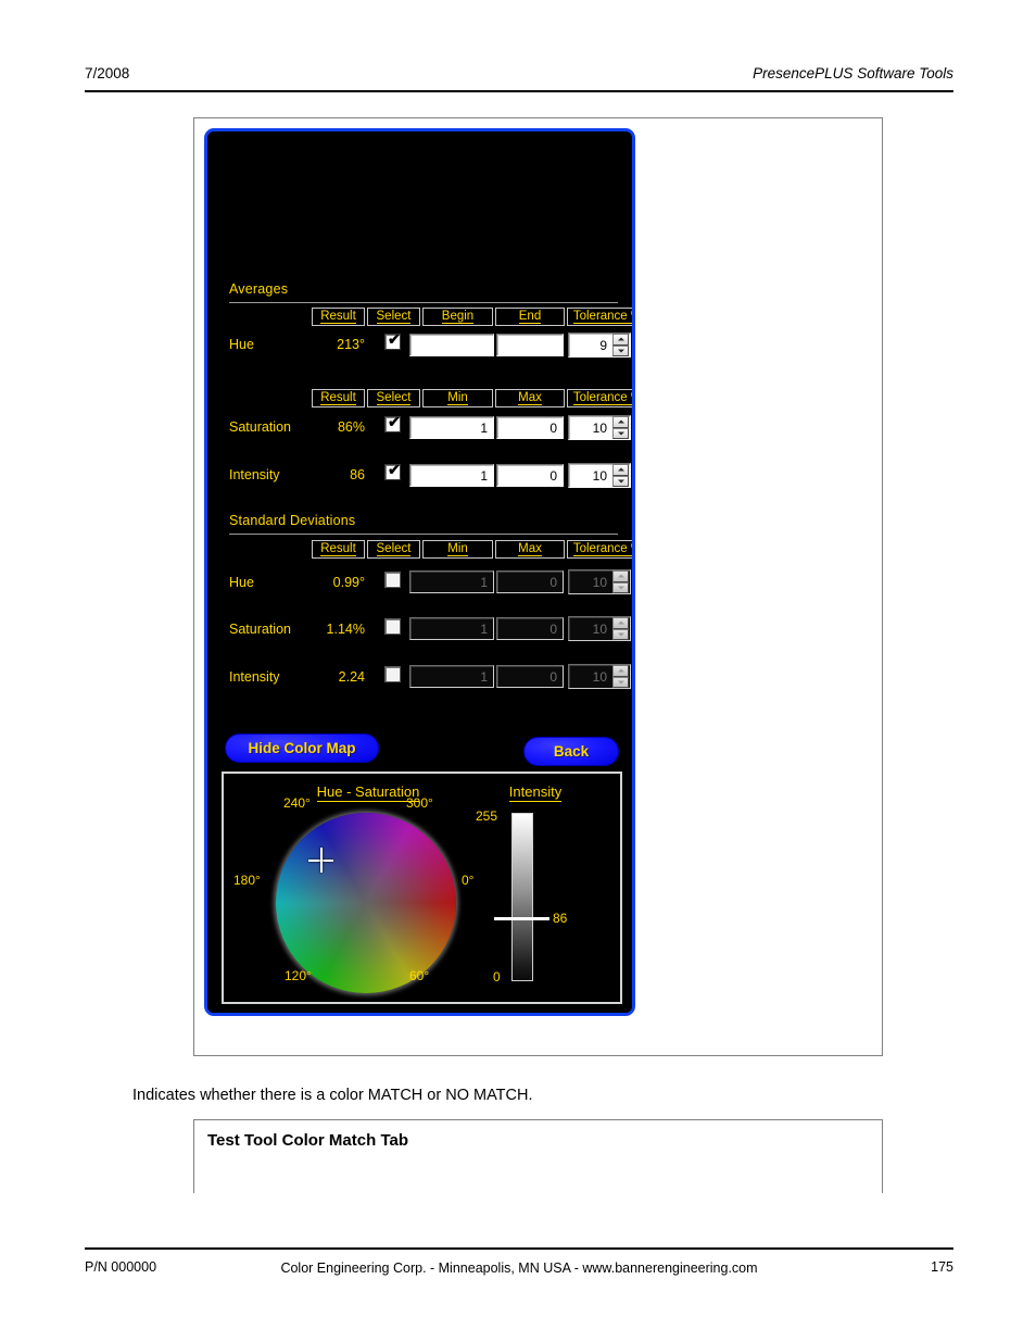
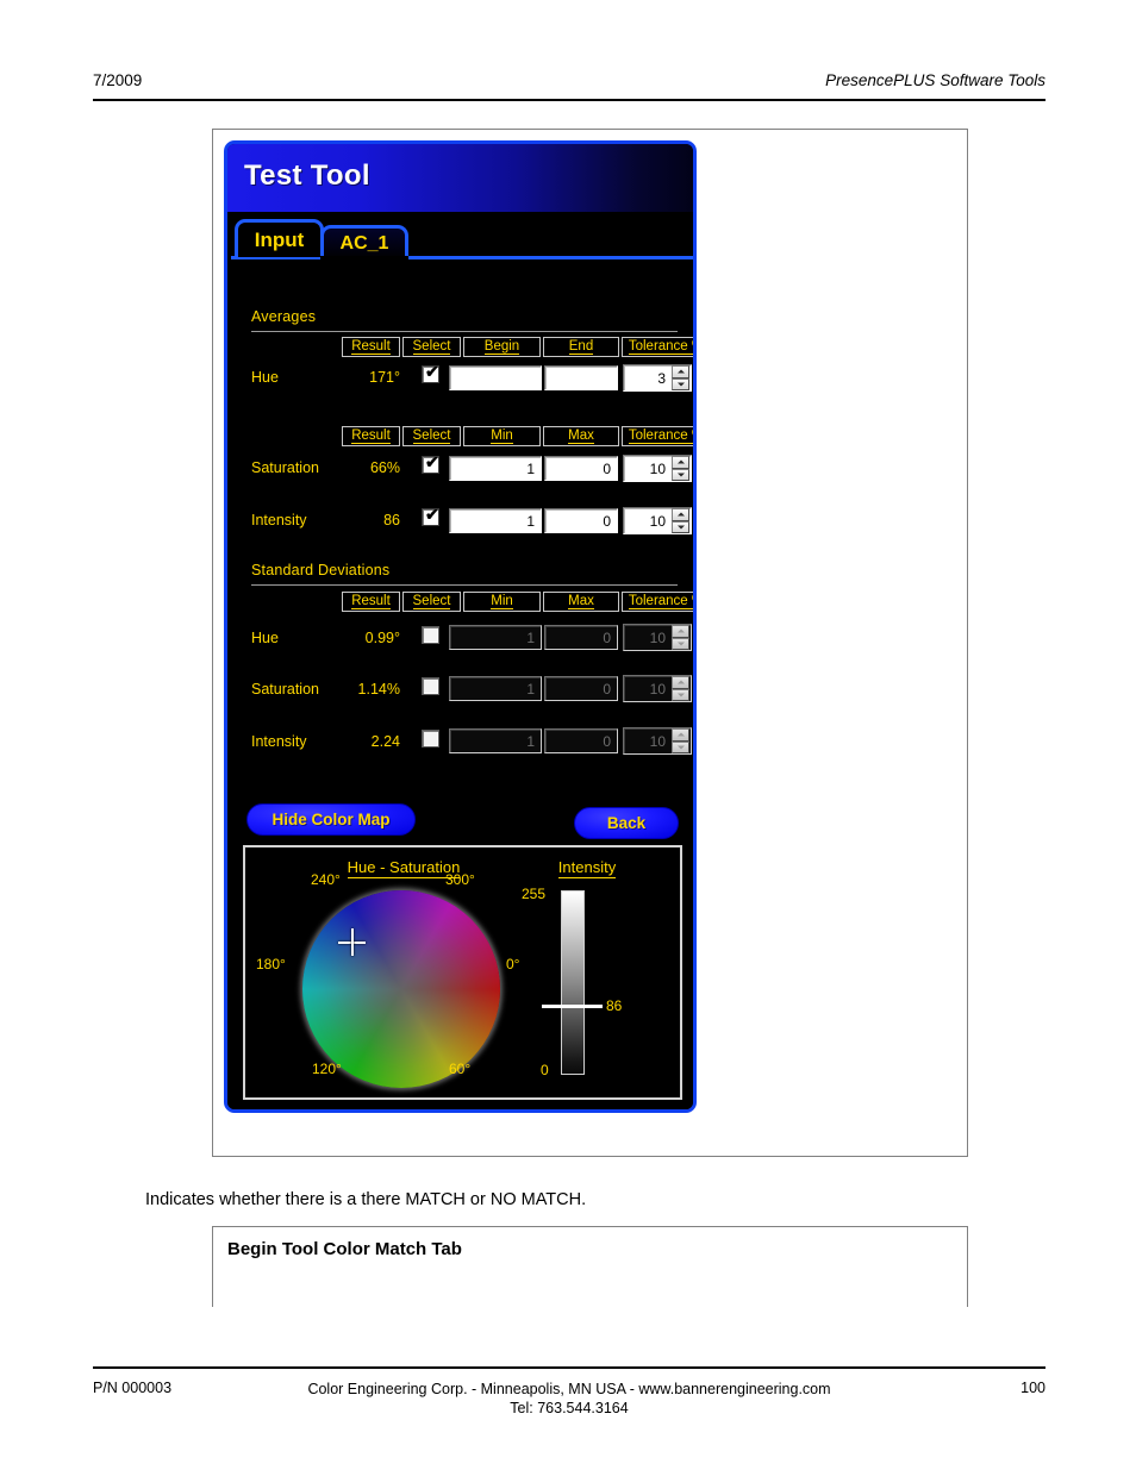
- 7/2008
+ 7/2009
  PresencePLUS Software Tools
+ Test Tool
+ Input
+ AC_1
  Averages
  Result
  Select
  Begin
  End
  Tolerance
  Hue
- 213°
+ 171°
  ✔
- 9
+ 3
  Result
  Select
  Min
  Max
  Tolerance
  Saturation
- 86%
+ 66%
  ✔
  1
  0
  10
  Intensity
  86
  ✔
  1
  0
  10
  Standard Deviations
  Result
  Select
  Min
  Max
  Tolerance
  Hue
  0.99°
  1
  0
  10
  Saturation
  1.14%
  1
  0
  10
  Intensity
  2.24
  1
  0
  10
  Hide Color Map
  Back
  Hue - Saturation
  Intensity
  0°
  60°
  120°
  180°
  240°
  300°
  255
  0
  86
- Indicates whether there is a color MATCH or NO MATCH.
+ Indicates whether there is a there MATCH or NO MATCH.
- Test Tool Color Match Tab
+ Begin Tool Color Match Tab
- P/N 000000
+ P/N 000003
  Color Engineering Corp. - Minneapolis, MN USA - www.bannerengineering.com
+ Tel: 763.544.3164
- 175
+ 100
